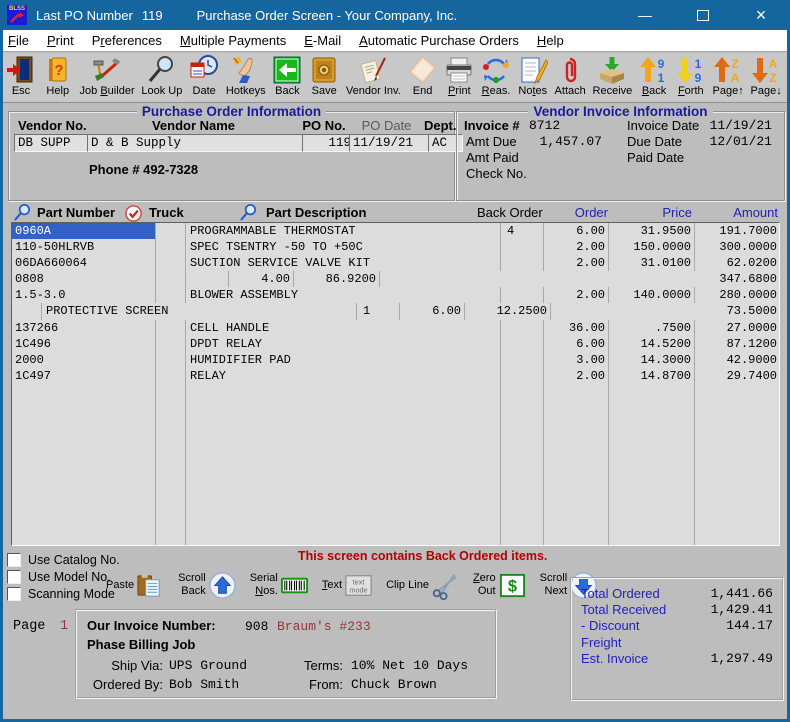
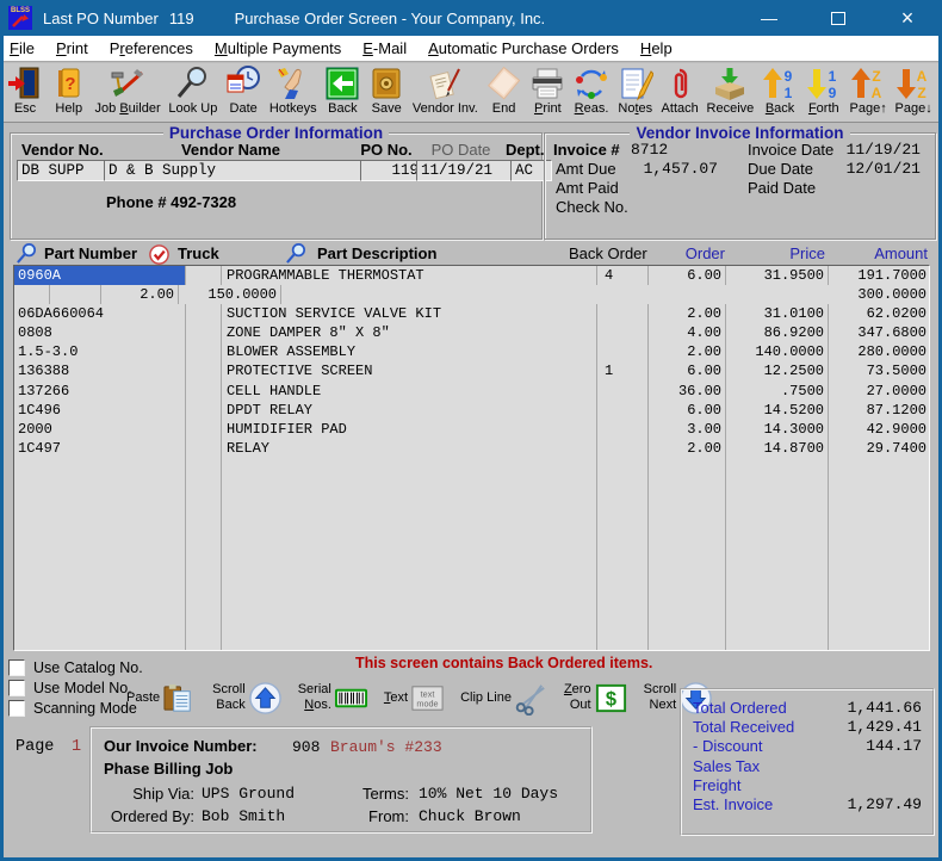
  Last PO Number
  119
  Purchase Order Screen - Your Company, Inc.
  —
  ×
  File
  Print
  Preferences
  Multiple Payments
  E-Mail
  Automatic Purchase Orders
  Help
  Esc
  ?
  Help
  Job Builder
  Look Up
  Date
  Hotkeys
  Back
  Save
  Vendor Inv.
  End
  Print
  Reas.
  Notes
  Attach
  Receive
  9
  1
  Back
  1
  9
  Forth
  Z
  A
  Page↑
  A
  Z
  Page↓
  Purchase Order Information
  Vendor No.
  Vendor Name
  PO No.
  PO Date
  Dept.
  DB SUPP
  D & B Supply
  119
  11/19/21
  AC
  Phone # 492-7328
  Vendor Invoice Information
  Invoice #
  8712
  Amt Due
  1,457.07
  Amt Paid
  Check No.
  Invoice Date
  11/19/21
  Due Date
  12/01/21
  Paid Date
  Part Number
  Truck
  Part Description
  Back Order
  Order
  Price
  Amount
  0960A
  PROGRAMMABLE THERMOSTAT
  4
  6.00
  31.9500
  191.7000
- 110-50HLRVB
- SPEC TSENTRY -50 TO +50C
  2.00
  150.0000
  300.0000
  06DA660064
  SUCTION SERVICE VALVE KIT
  2.00
  31.0100
  62.0200
  0808
+ ZONE DAMPER 8" X 8"
  4.00
  86.9200
  347.6800
  1.5-3.0
  BLOWER ASSEMBLY
  2.00
  140.0000
  280.0000
+ 136388
  PROTECTIVE SCREEN
  1
  6.00
  12.2500
  73.5000
  137266
  CELL HANDLE
  36.00
  .7500
  27.0000
  1C496
  DPDT RELAY
  6.00
  14.5200
  87.1200
  2000
  HUMIDIFIER PAD
  3.00
  14.3000
  42.9000
  1C497
  RELAY
  2.00
  14.8700
  29.7400
  Use Catalog No.
  Use Model No.
  Scanning Mode
  This screen contains Back Ordered items.
  Paste
  Scroll
  Back
  Serial
  Nos.
  Text
  text
  mode
  Clip Line
  Zero
  Out
  $
  Scroll
  Next
  Page
  1
  Our Invoice Number:
  908
  Braum's #233
  Phase Billing Job
  Ship Via:
  UPS Ground
  Terms:
  10% Net 10 Days
  Ordered By:
  Bob Smith
  From:
  Chuck Brown
  Total Ordered
  1,441.66
  Total Received
  1,429.41
  - Discount
  144.17
+ Sales Tax
  Freight
  Est. Invoice
  1,297.49
